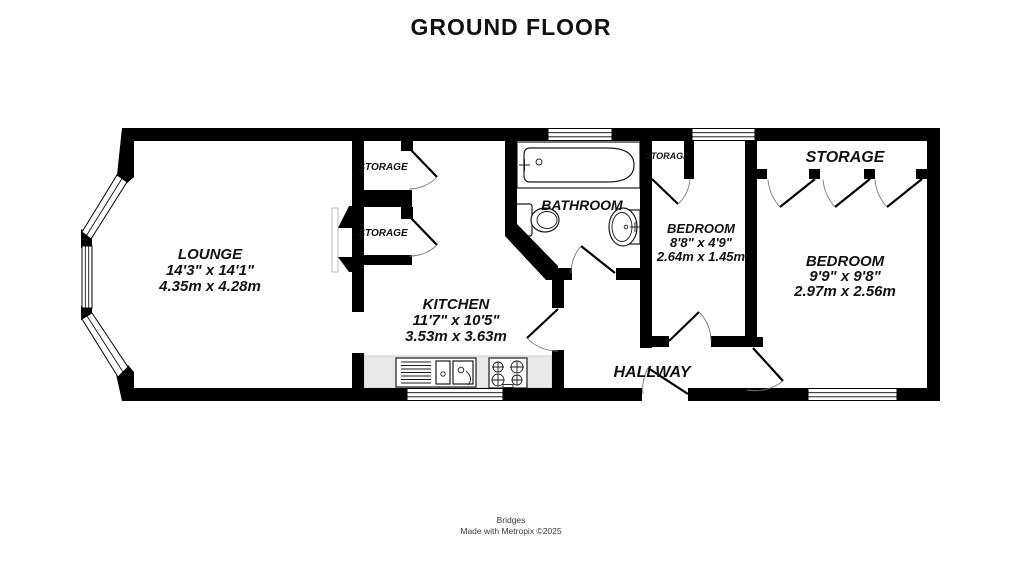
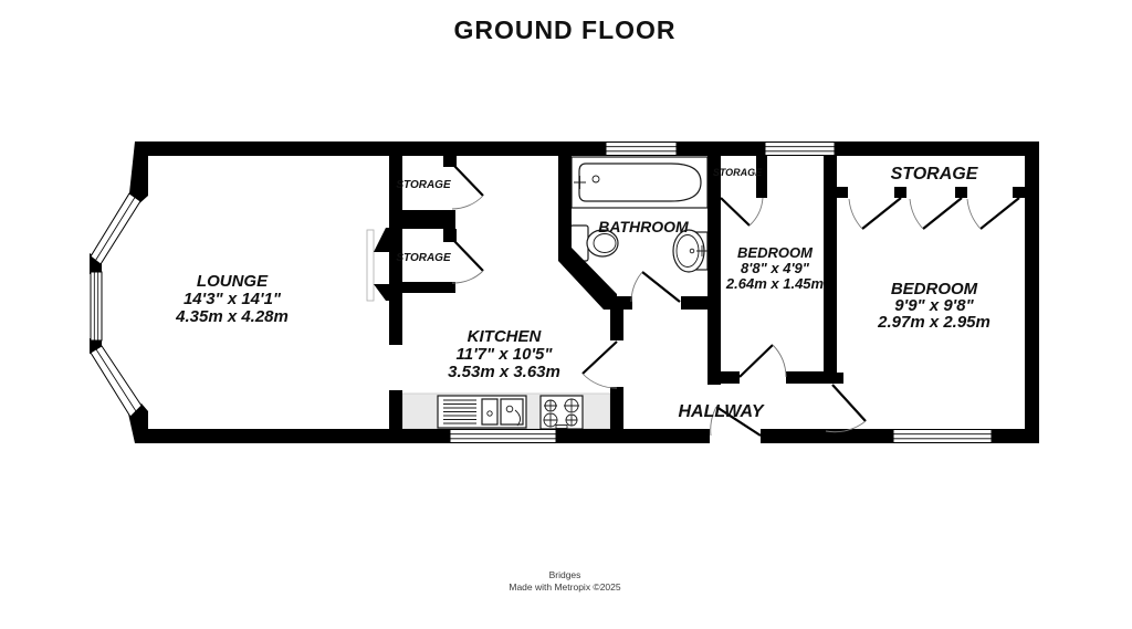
  GROUND FLOOR
  LOUNGE
  14'3" x 14'1"
  4.35m x 4.28m
  STORAGE
  STORAGE
  KITCHEN
  11'7" x 10'5"
  3.53m x 3.63m
  BATHROOM
  STORAGE
  BEDROOM
  8'8" x 4'9"
  2.64m x 1.45m
  STORAGE
  BEDROOM
  9'9" x 9'8"
- 2.97m x 2.56m
+ 2.97m x 2.95m
  HALLWAY
  Bridges
  Made with Metropix ©2025
